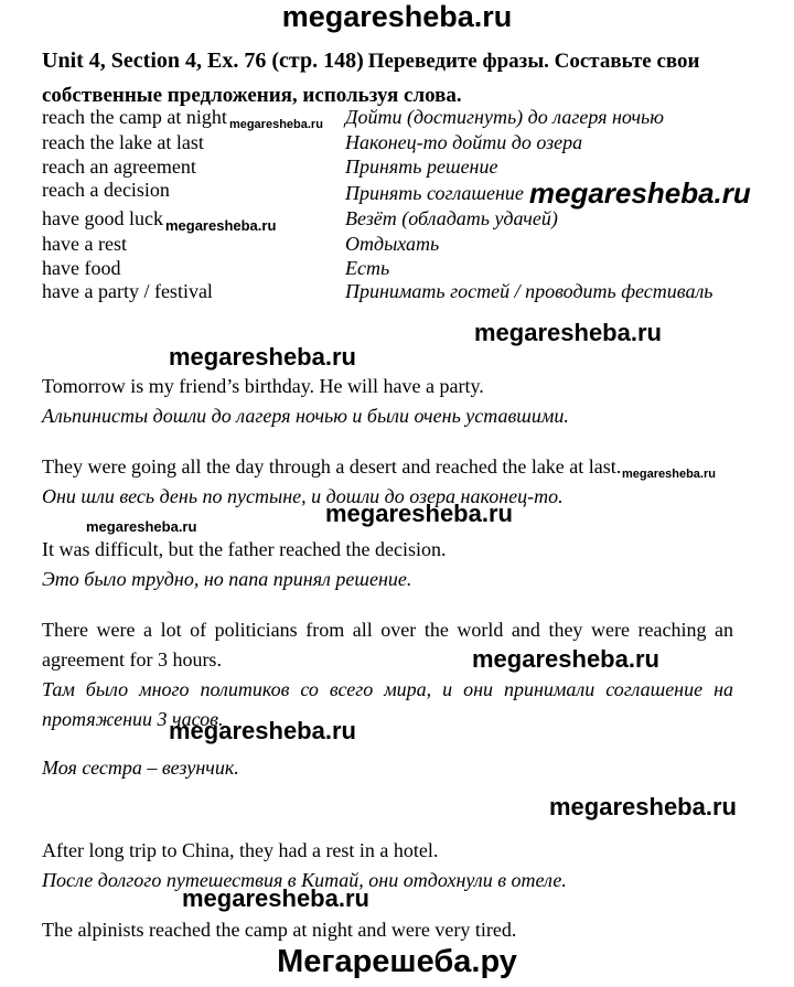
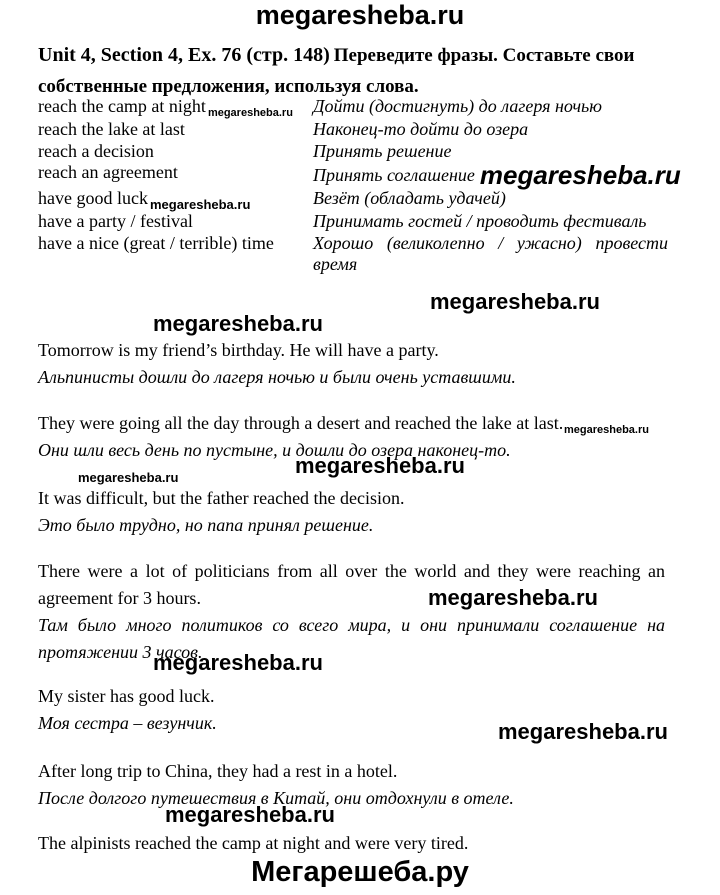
  megaresheba.ru
  Unit 4, Section 4, Ex. 76 (стр. 148) Переведите фразы. Составьте свои собственные предложения, используя слова.
  reach the camp at night megaresheba.ru
  Дойти (достигнуть) до лагеря ночью
  reach the lake at last
  Наконец-то дойти до озера
- reach an agreement
+ reach a decision
  Принять решение
- reach a decision
+ reach an agreement
  Принять соглашение megaresheba.ru
  have good luck megaresheba.ru
  Везёт (обладать удачей)
- have a rest
- Отдыхать
- have food
- Есть
  have a party / festival
  Принимать гостей / проводить фестиваль
+ have a nice (great / terrible) time
+ Хорошо (великолепно / ужасно) провести время
  megaresheba.ru
  megaresheba.ru
  megaresheba.ru
  megaresheba.ru
  megaresheba.ru
  megaresheba.ru
  megaresheba.ru
  megaresheba.ru
  megaresheba.ru
  Tomorrow is my friend’s birthday. He will have a party.
  Альпинисты дошли до лагеря ночью и были очень уставшими.
  They were going all the day through a desert and reached the lake at last.
  Они шли весь день по пустыне, и дошли до озера наконец-то.
  It was difficult, but the father reached the decision.
  Это было трудно, но папа принял решение.
  There were a lot of politicians from all over the world and they were reaching an agreement for 3 hours.
  Там было много политиков со всего мира, и они принимали соглашение на протяжении 3 часов.
+ My sister has good luck.
  Моя сестра – везунчик.
  After long trip to China, they had a rest in a hotel.
  После долгого путешествия в Китай, они отдохнули в отеле.
  The alpinists reached the camp at night and were very tired.
  Мегарешеба.ру
